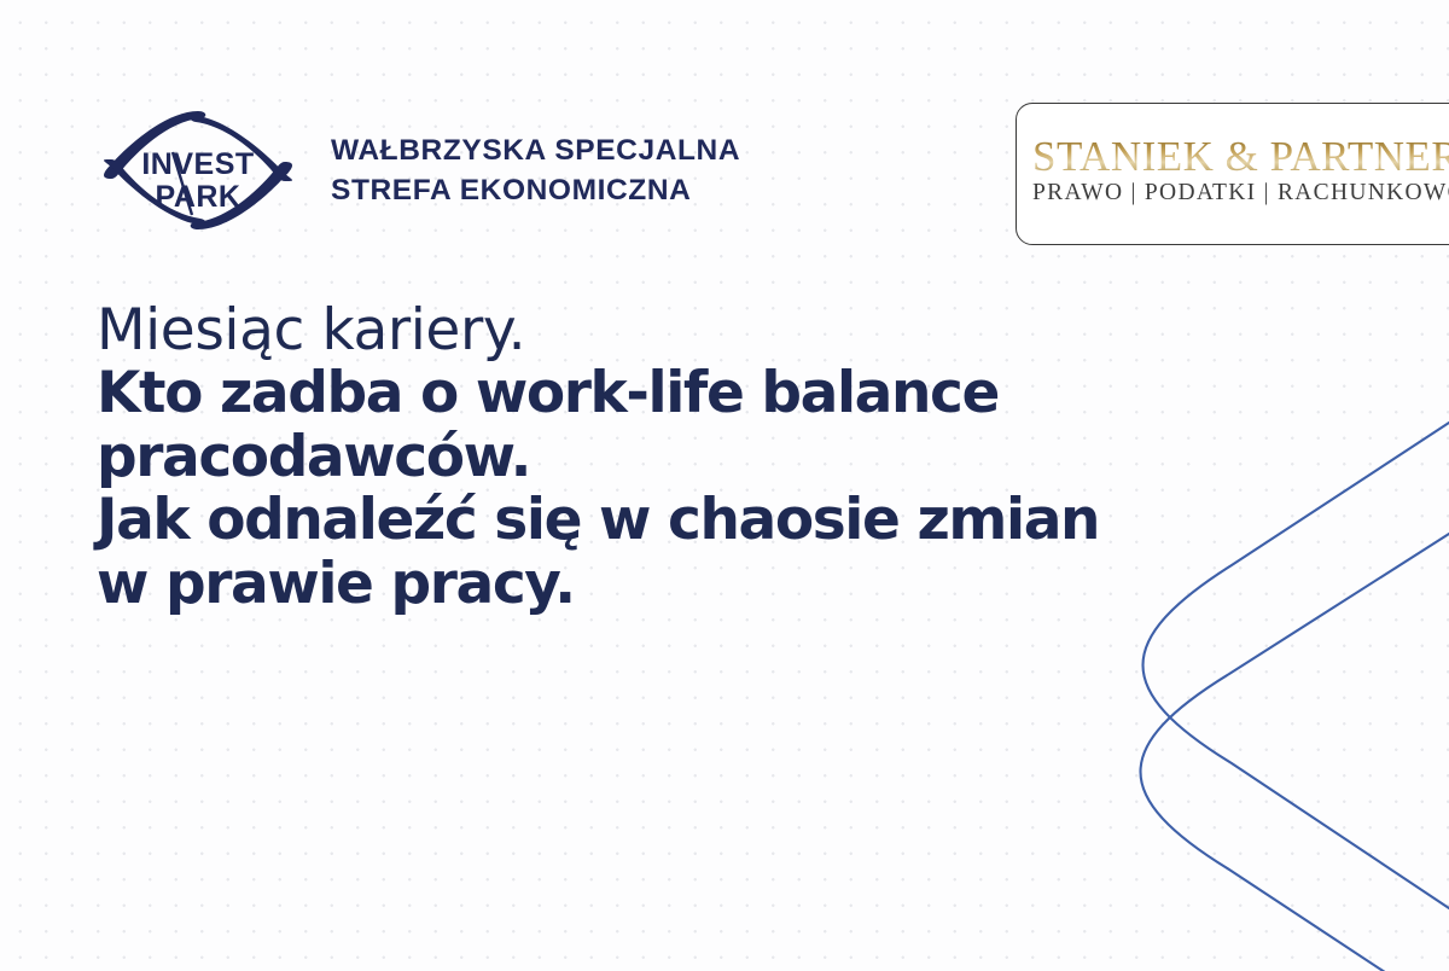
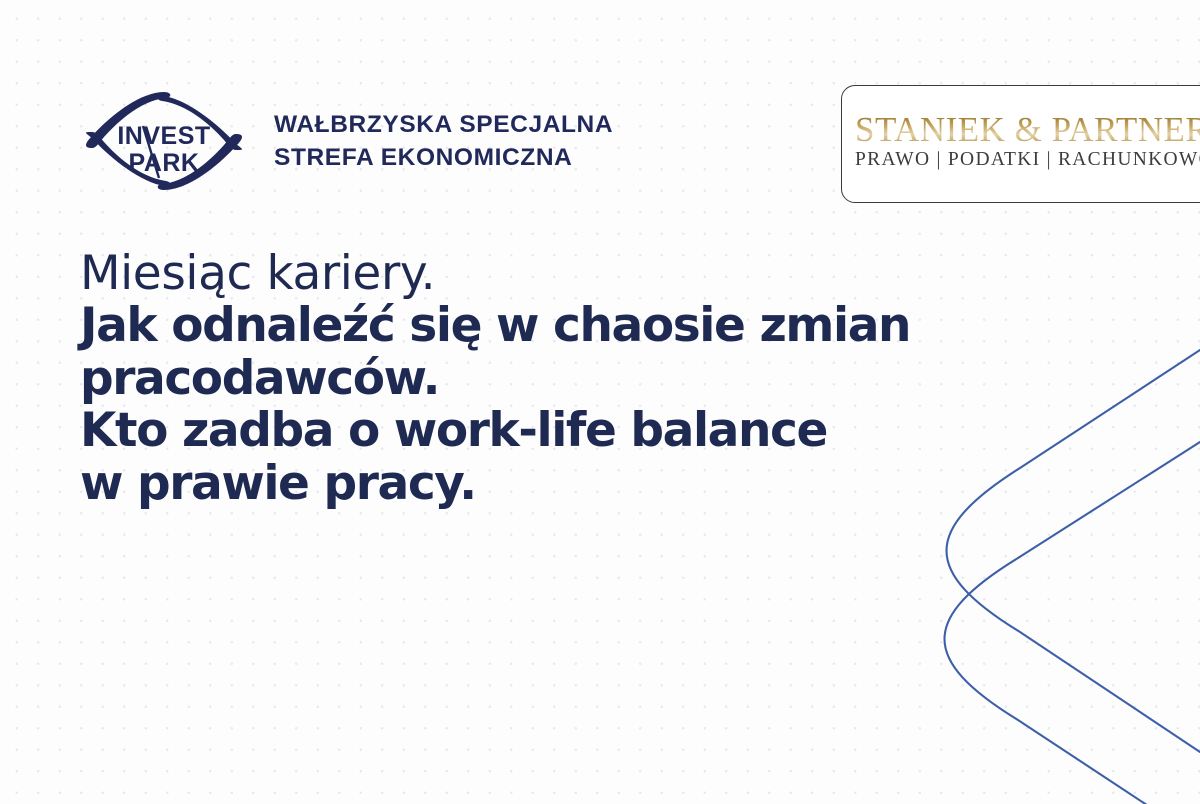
  INVEST
  PARK
  WAŁBRZYSKA SPECJALNA
  STREFA EKONOMICZNA
  STANIEK & PARTNER
  PRAWO | PODATKI | RACHUNKOW
  Miesiąc kariery.
- Kto zadba o work-life balance
+ Jak odnaleźć się w chaosie zmian
  pracodawców.
- Jak odnaleźć się w chaosie zmian
+ Kto zadba o work-life balance
  w prawie pracy.
